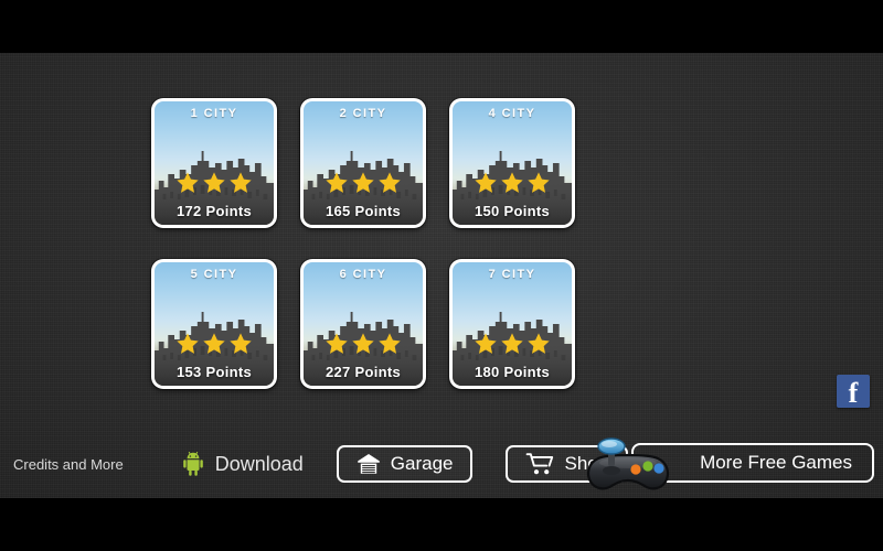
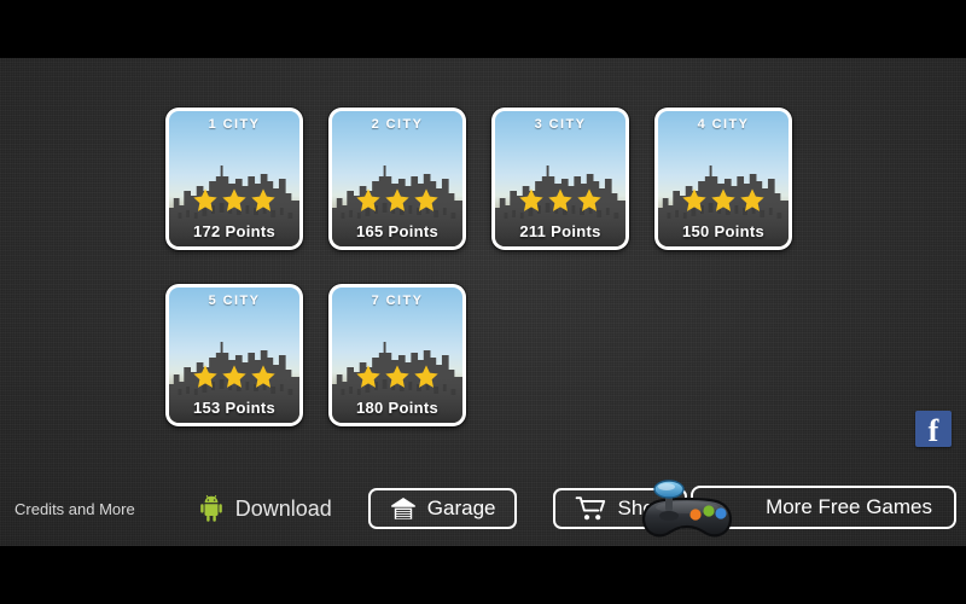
  1 CITY
  172 Points
  2 CITY
  165 Points
+ 3 CITY
+ 211 Points
  4 CITY
  150 Points
  5 CITY
  153 Points
- 6 CITY
- 227 Points
  7 CITY
  180 Points
  f
  Credits and More
  Download
  Garage
  More Free Games
